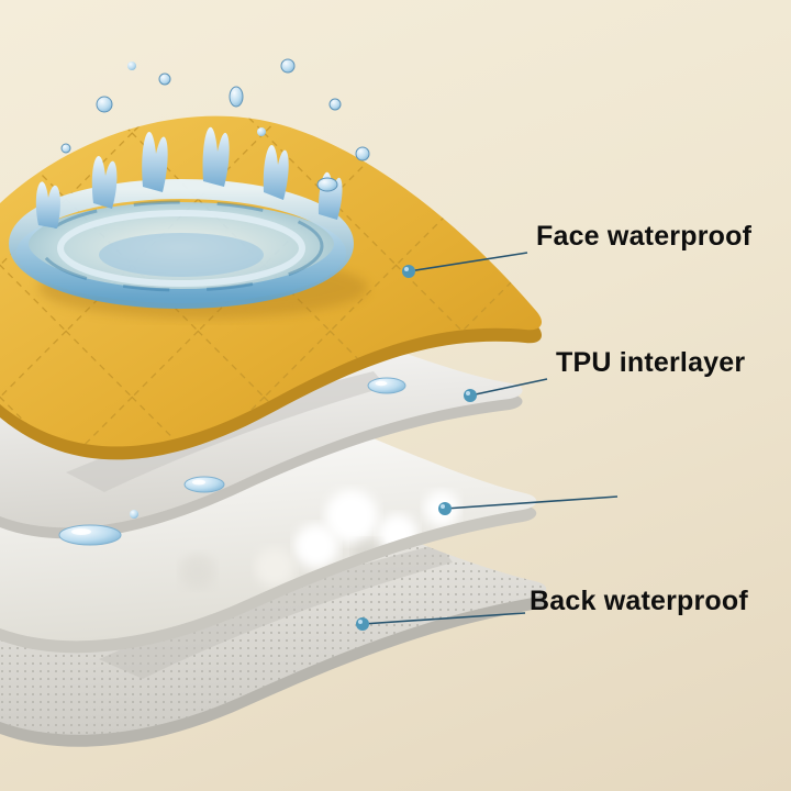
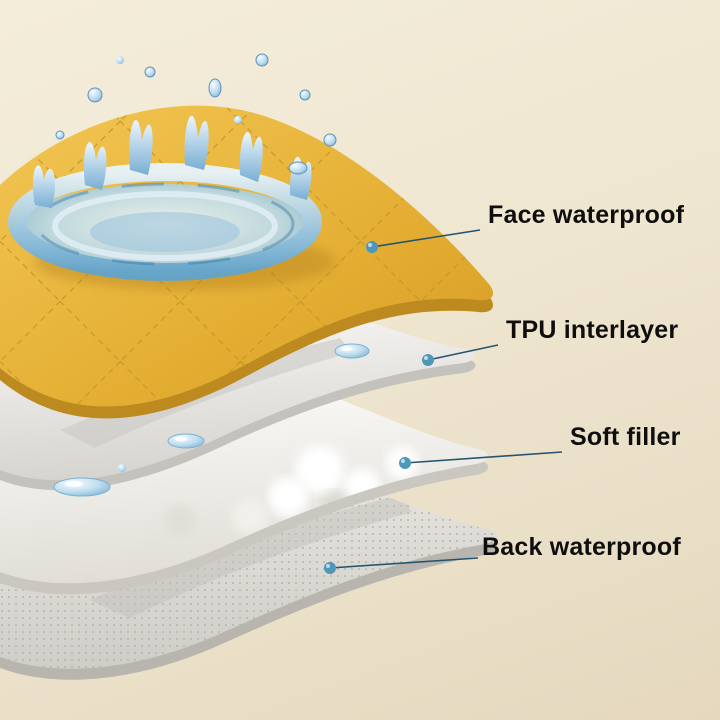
  Face waterproof
  TPU interlayer
+ Soft filler
  Back waterproof
